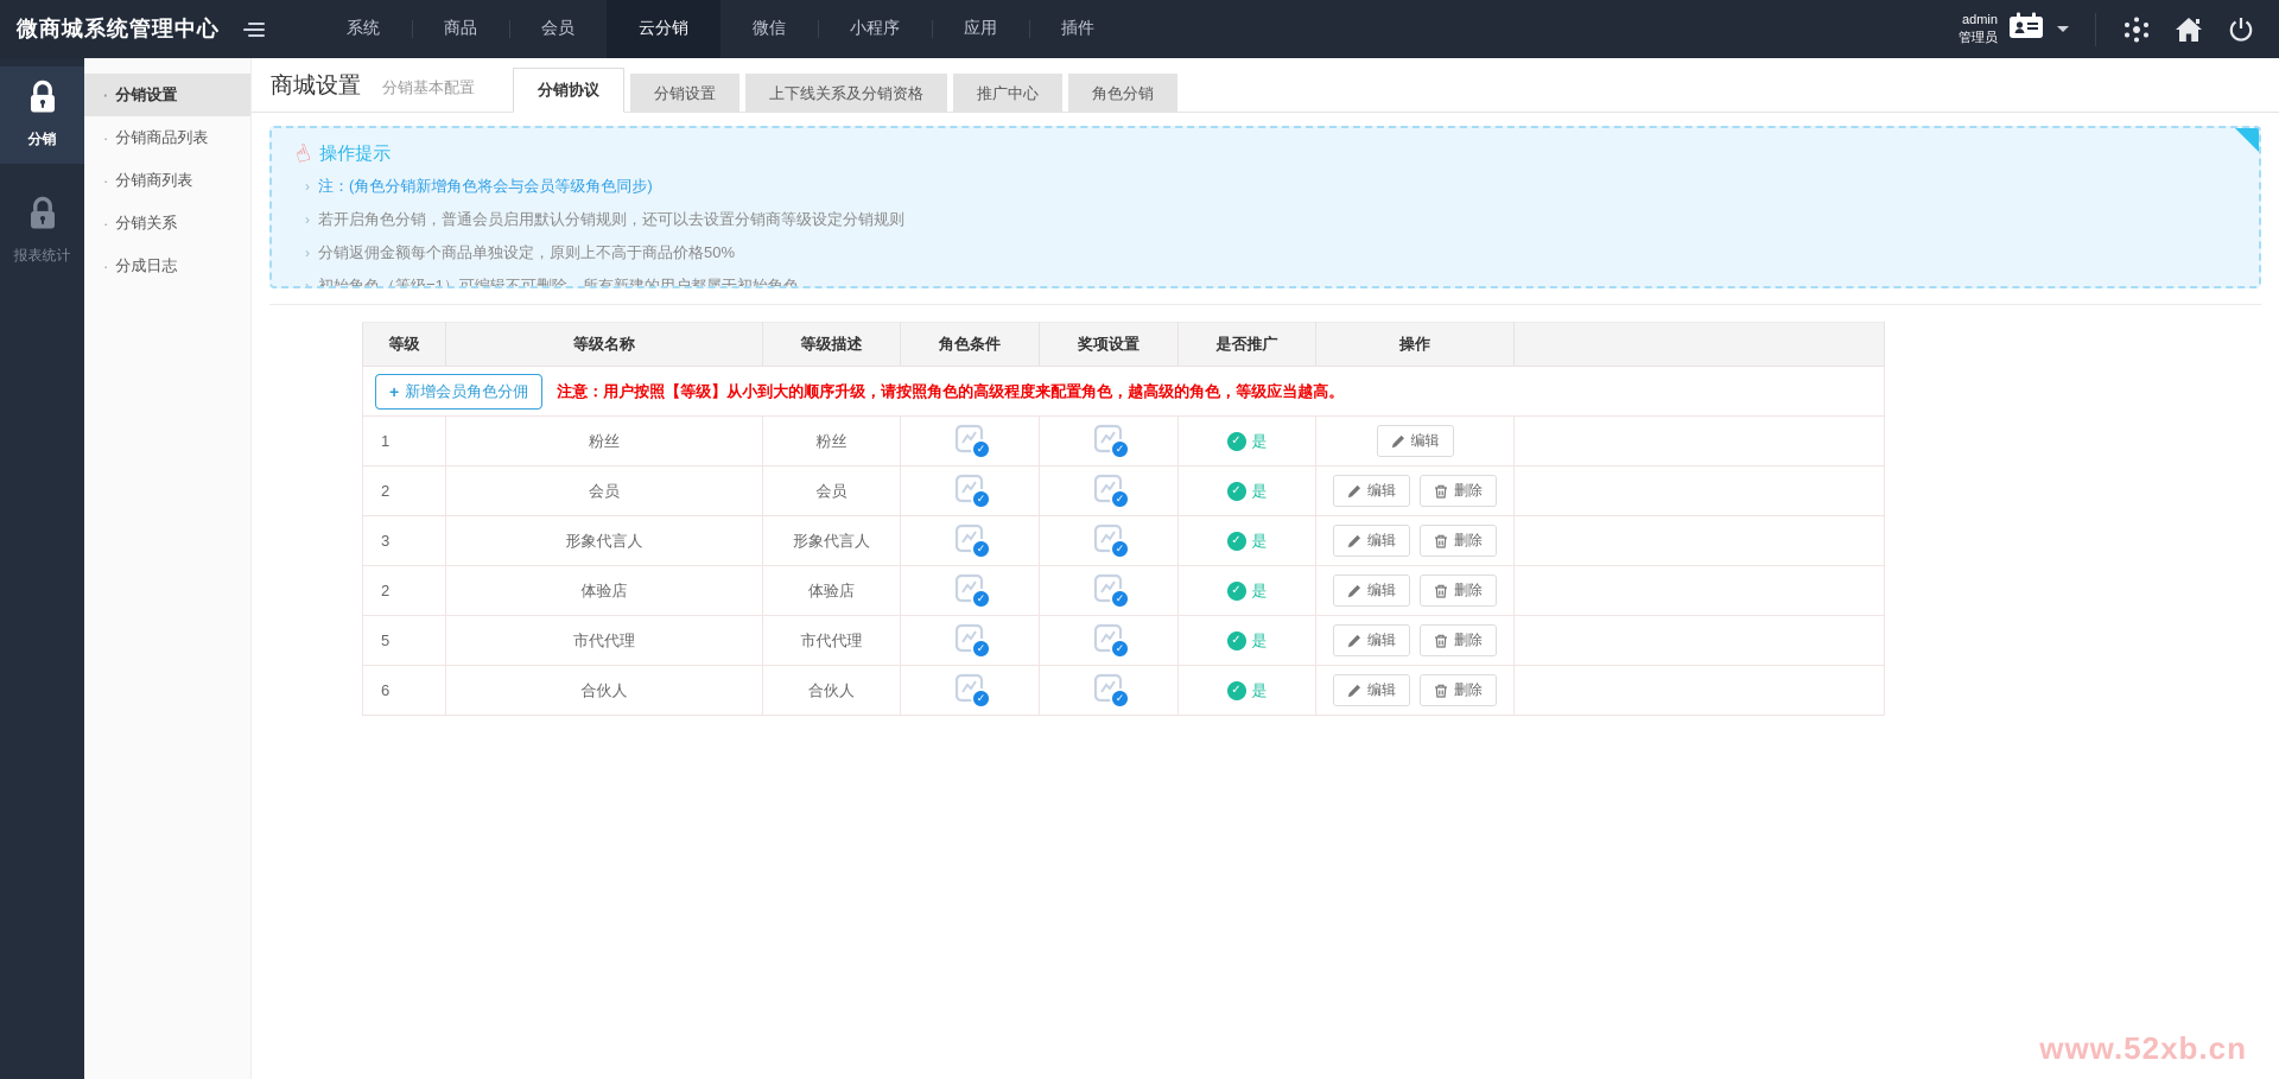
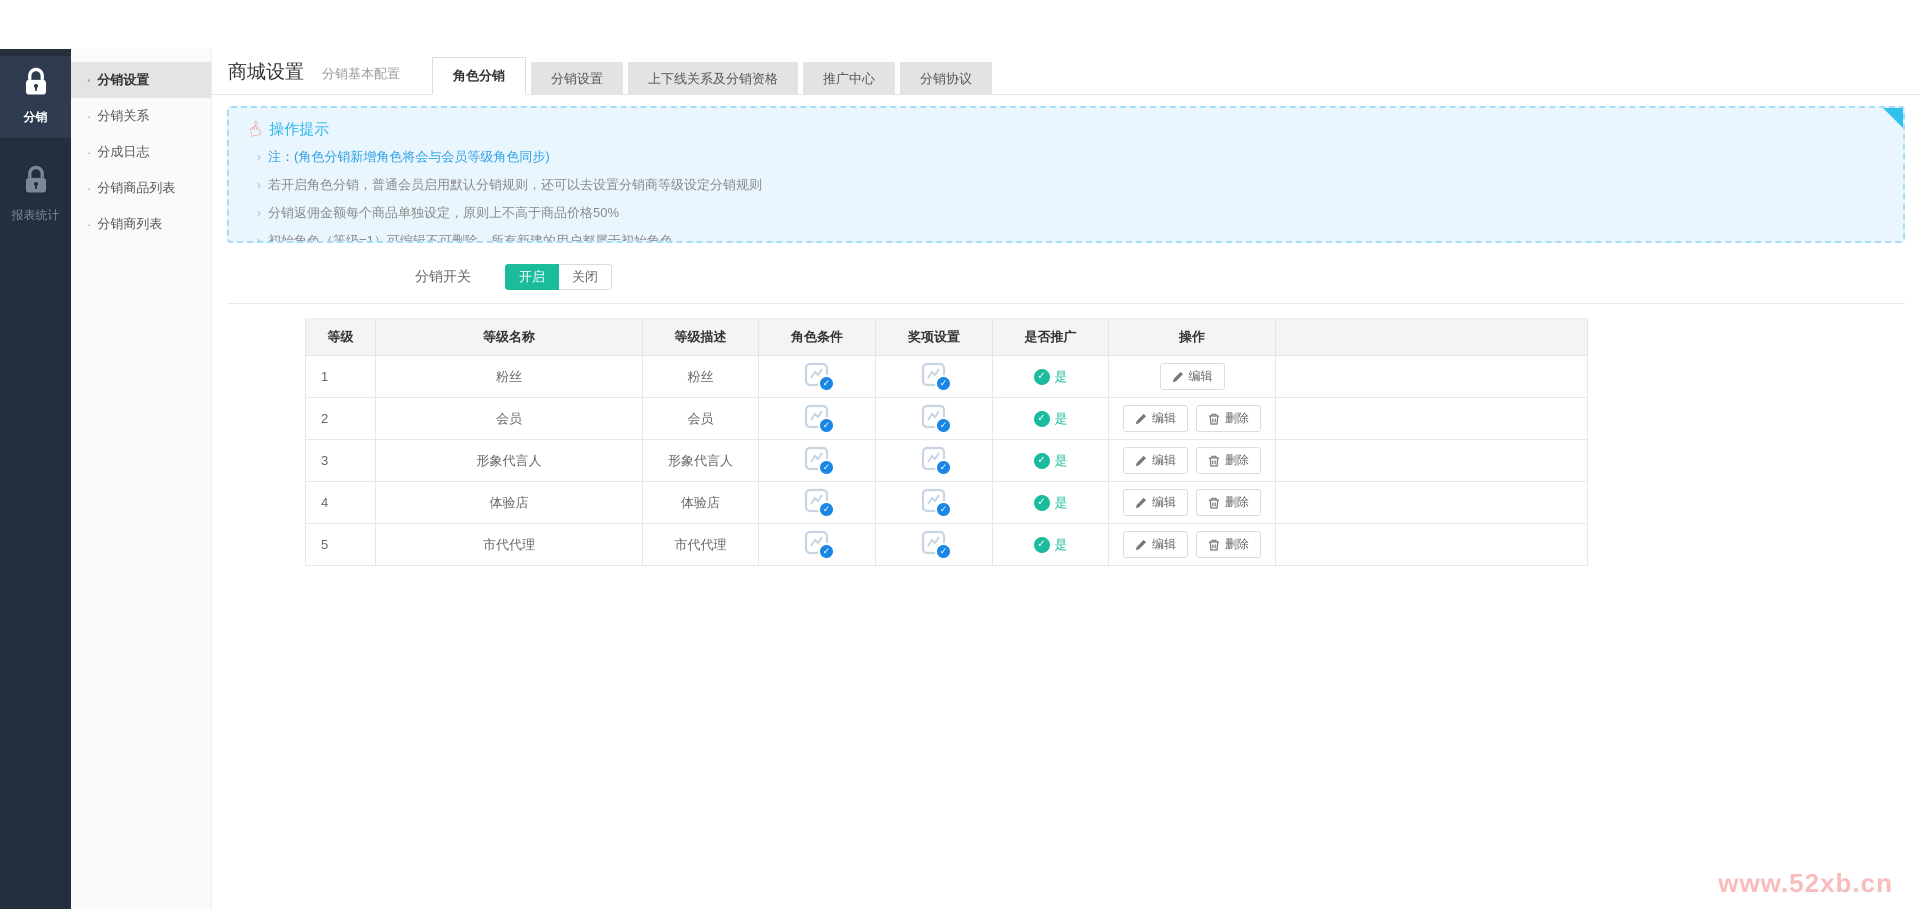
- 微商城系统管理中心
- 系统
- 商品
- 会员
- 云分销
- 微信
- 小程序
- 应用
- 插件
- admin
- 管理员
  分销
  报表统计
  分销设置
- 分销商品列表
+ 分销关系
- 分销商列表
+ 分成日志
- 分销关系
+ 分销商品列表
- 分成日志
+ 分销商列表
  商城设置
  分销基本配置
- 分销协议
+ 角色分销
  分销设置
  上下线关系及分销资格
  推广中心
- 角色分销
+ 分销协议
  操作提示
  ›
  注：(角色分销新增角色将会与会员等级角色同步)
  ›
  若开启角色分销，普通会员启用默认分销规则，还可以去设置分销商等级设定分销规则
  ›
  分销返佣金额每个商品单独设定，原则上不高于商品价格50%
  ›
  初始角色（等级=1）可编辑不可删除，所有新建的用户都属于初始角色
+ 分销开关
+ 开启
+ 关闭
  等级	等级名称	等级描述	角色条件	奖项设置	是否推广	操作
- + 新增会员角色分佣 注意：用户按照【等级】从小到大的顺序升级，请按照角色的高级程度来配置角色，越高级的角色，等级应当越高。
  1	粉丝	粉丝	✓	✓	✓ 是	编辑
  2	会员	会员	✓	✓	✓ 是	编辑 删除
  3	形象代言人	形象代言人	✓	✓	✓ 是	编辑 删除
- 2	体验店	体验店	✓	✓	✓ 是	编辑 删除
+ 4	体验店	体验店	✓	✓	✓ 是	编辑 删除
  5	市代代理	市代代理	✓	✓	✓ 是	编辑 删除
- 6	合伙人	合伙人	✓	✓	✓ 是	编辑 删除
  www.52xb.cn
